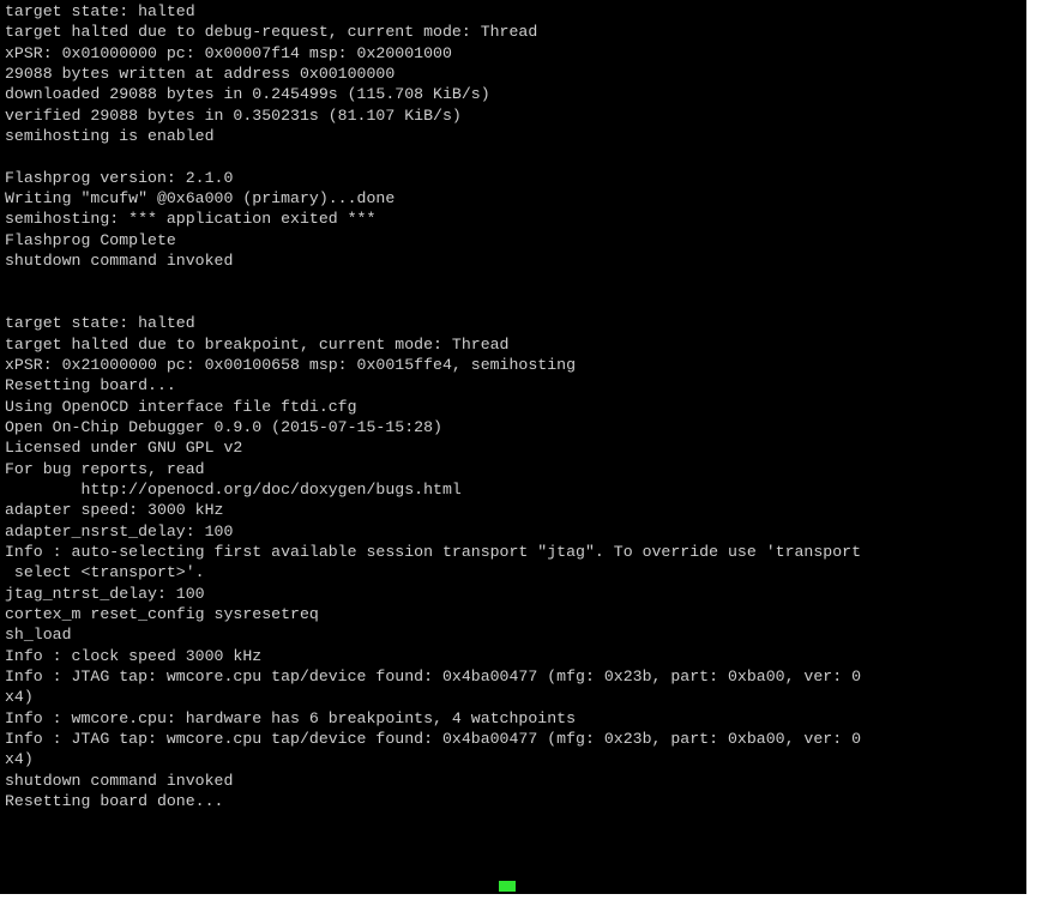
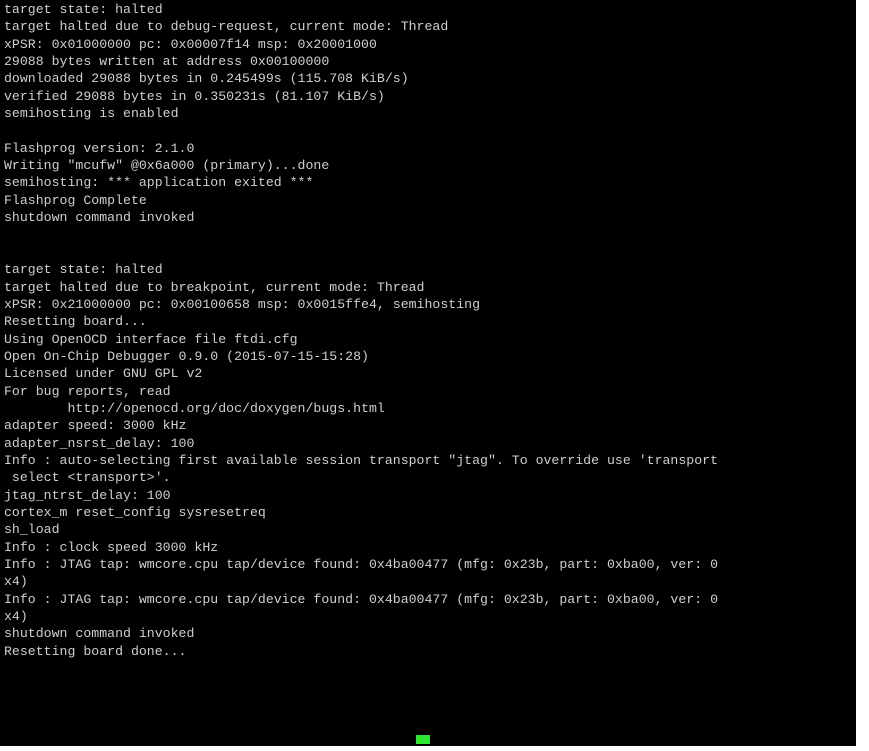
  target state: halted
  target halted due to debug-request, current mode: Thread
  xPSR: 0x01000000 pc: 0x00007f14 msp: 0x20001000
  29088 bytes written at address 0x00100000
  downloaded 29088 bytes in 0.245499s (115.708 KiB/s)
  verified 29088 bytes in 0.350231s (81.107 KiB/s)
  semihosting is enabled
  Flashprog version: 2.1.0
  Writing "mcufw" @0x6a000 (primary)...done
  semihosting: *** application exited ***
  Flashprog Complete
  shutdown command invoked
  target state: halted
  target halted due to breakpoint, current mode: Thread
  xPSR: 0x21000000 pc: 0x00100658 msp: 0x0015ffe4, semihosting
  Resetting board...
  Using OpenOCD interface file ftdi.cfg
  Open On-Chip Debugger 0.9.0 (2015-07-15-15:28)
  Licensed under GNU GPL v2
  For bug reports, read
  http://openocd.org/doc/doxygen/bugs.html
  adapter speed: 3000 kHz
  adapter_nsrst_delay: 100
  Info : auto-selecting first available session transport "jtag". To override use 'transport
  select <transport>'.
  jtag_ntrst_delay: 100
  cortex_m reset_config sysresetreq
  sh_load
  Info : clock speed 3000 kHz
  Info : JTAG tap: wmcore.cpu tap/device found: 0x4ba00477 (mfg: 0x23b, part: 0xba00, ver: 0
  x4)
- Info : wmcore.cpu: hardware has 6 breakpoints, 4 watchpoints
  Info : JTAG tap: wmcore.cpu tap/device found: 0x4ba00477 (mfg: 0x23b, part: 0xba00, ver: 0
  x4)
  shutdown command invoked
  Resetting board done...
